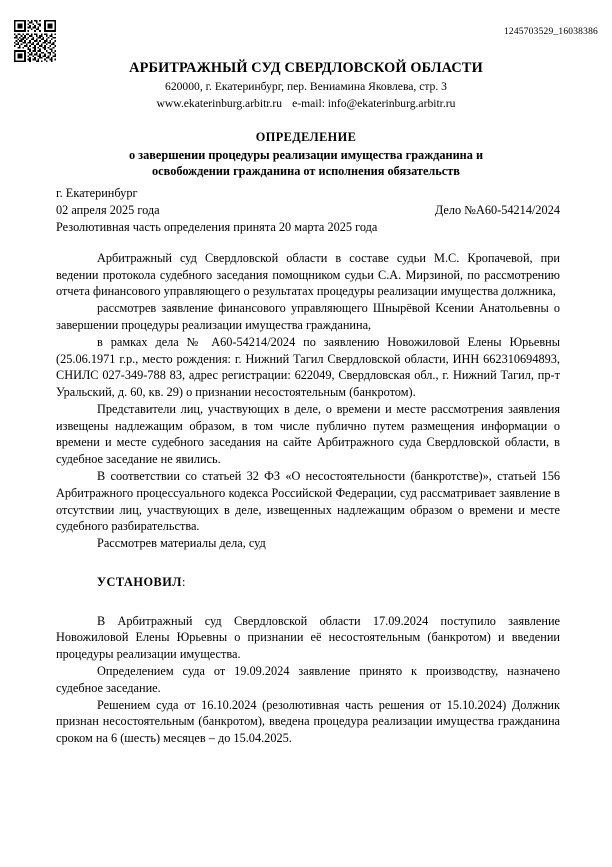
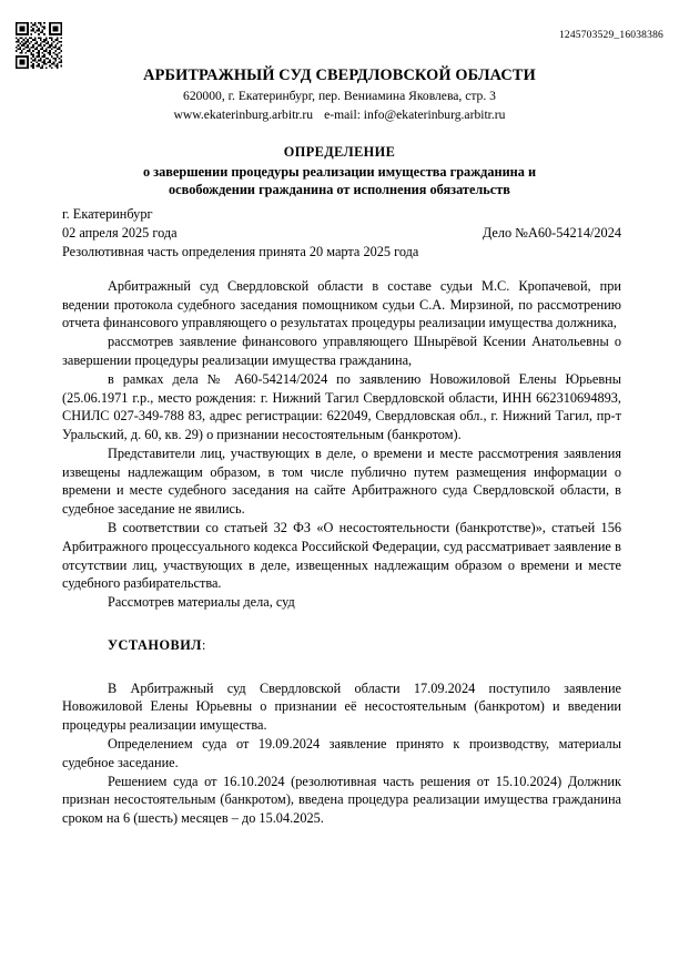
  1245703529_16038386
  АРБИТРАЖНЫЙ СУД СВЕРДЛОВСКОЙ ОБЛАСТИ
  620000, г. Екатеринбург, пер. Вениамина Яковлева, стр. 3
  www.ekaterinburg.arbitr.ru e-mail: info@ekaterinburg.arbitr.ru
  ОПРЕДЕЛЕНИЕ
  о завершении процедуры реализации имущества гражданина и освобождении гражданина от исполнения обязательств
  г. Екатеринбург
  02 апреля 2025 года
  Дело №А60-54214/2024
  Резолютивная часть определения принята 20 марта 2025 года
  Арбитражный суд Свердловской области в составе судьи М.С. Кропачевой, при ведении протокола судебного заседания помощником судьи С.А. Мирзиной, по рассмотрению отчета финансового управляющего о результатах процедуры реализации имущества должника,
  рассмотрев заявление финансового управляющего Шнырёвой Ксении Анатольевны о завершении процедуры реализации имущества гражданина,
  в рамках дела № А60-54214/2024 по заявлению Новожиловой Елены Юрьевны (25.06.1971 г.р., место рождения: г. Нижний Тагил Свердловской области, ИНН 662310694893, СНИЛС 027-349-788 83, адрес регистрации: 622049, Свердловская обл., г. Нижний Тагил, пр-т Уральский, д. 60, кв. 29) о признании несостоятельным (банкротом).
  Представители лиц, участвующих в деле, о времени и месте рассмотрения заявления извещены надлежащим образом, в том числе публично путем размещения информации о времени и месте судебного заседания на сайте Арбитражного суда Свердловской области, в судебное заседание не явились.
  В соответствии со статьей 32 ФЗ «О несостоятельности (банкротстве)», статьей 156 Арбитражного процессуального кодекса Российской Федерации, суд рассматривает заявление в отсутствии лиц, участвующих в деле, извещенных надлежащим образом о времени и месте судебного разбирательства.
  Рассмотрев материалы дела, суд
  УСТАНОВИЛ:
  В Арбитражный суд Свердловской области 17.09.2024 поступило заявление Новожиловой Елены Юрьевны о признании её несостоятельным (банкротом) и введении процедуры реализации имущества.
- Определением суда от 19.09.2024 заявление принято к производству, назначено судебное заседание.
+ Определением суда от 19.09.2024 заявление принято к производству, материалы судебное заседание.
  Решением суда от 16.10.2024 (резолютивная часть решения от 15.10.2024) Должник признан несостоятельным (банкротом), введена процедура реализации имущества гражданина сроком на 6 (шесть) месяцев – до 15.04.2025.
